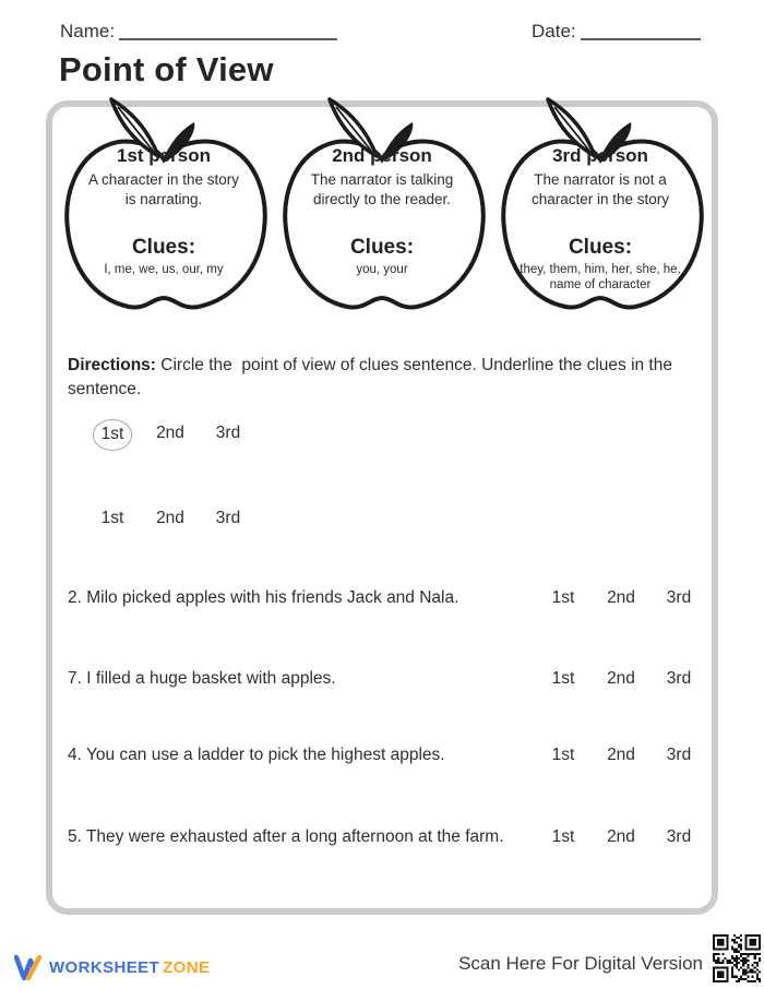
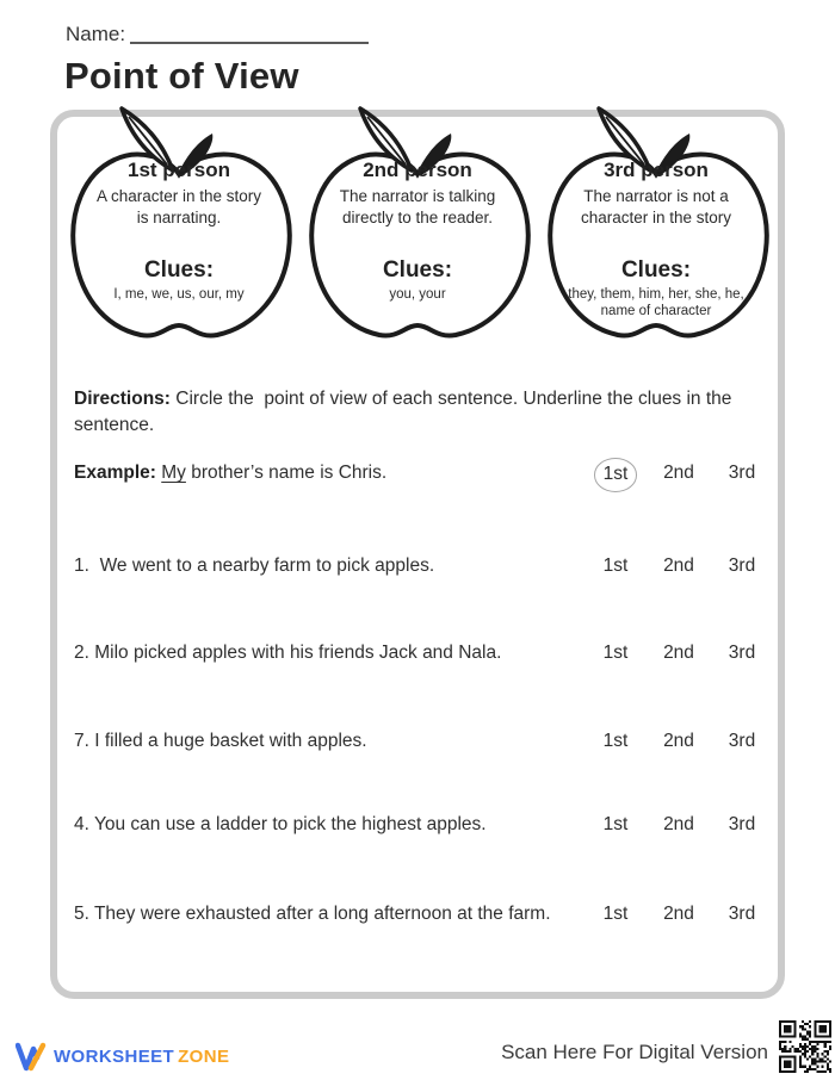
  Name:
- Date:
  Point of View
  1st person
  A character in the story is narrating.
  Clues:
  I, me, we, us, our, my
  2nd person
  The narrator is talking directly to the reader.
  Clues:
  you, your
  3rd person
  The narrator is not a character in the story
  Clues:
  they, them, him, her, she, he, name of character
- Directions: Circle the point of view of clues sentence. Underline the clues in the sentence.
+ Directions: Circle the point of view of each sentence. Underline the clues in the sentence.
+ Example: My brother’s name is Chris.
  1st
  2nd
  3rd
+ 1. We went to a nearby farm to pick apples.
  1st
  2nd
  3rd
  2. Milo picked apples with his friends Jack and Nala.
  1st
  2nd
  3rd
  7. I filled a huge basket with apples.
  1st
  2nd
  3rd
  4. You can use a ladder to pick the highest apples.
  1st
  2nd
  3rd
  5. They were exhausted after a long afternoon at the farm.
  1st
  2nd
  3rd
  WORKSHEET ZONE
  Scan Here For Digital Version
